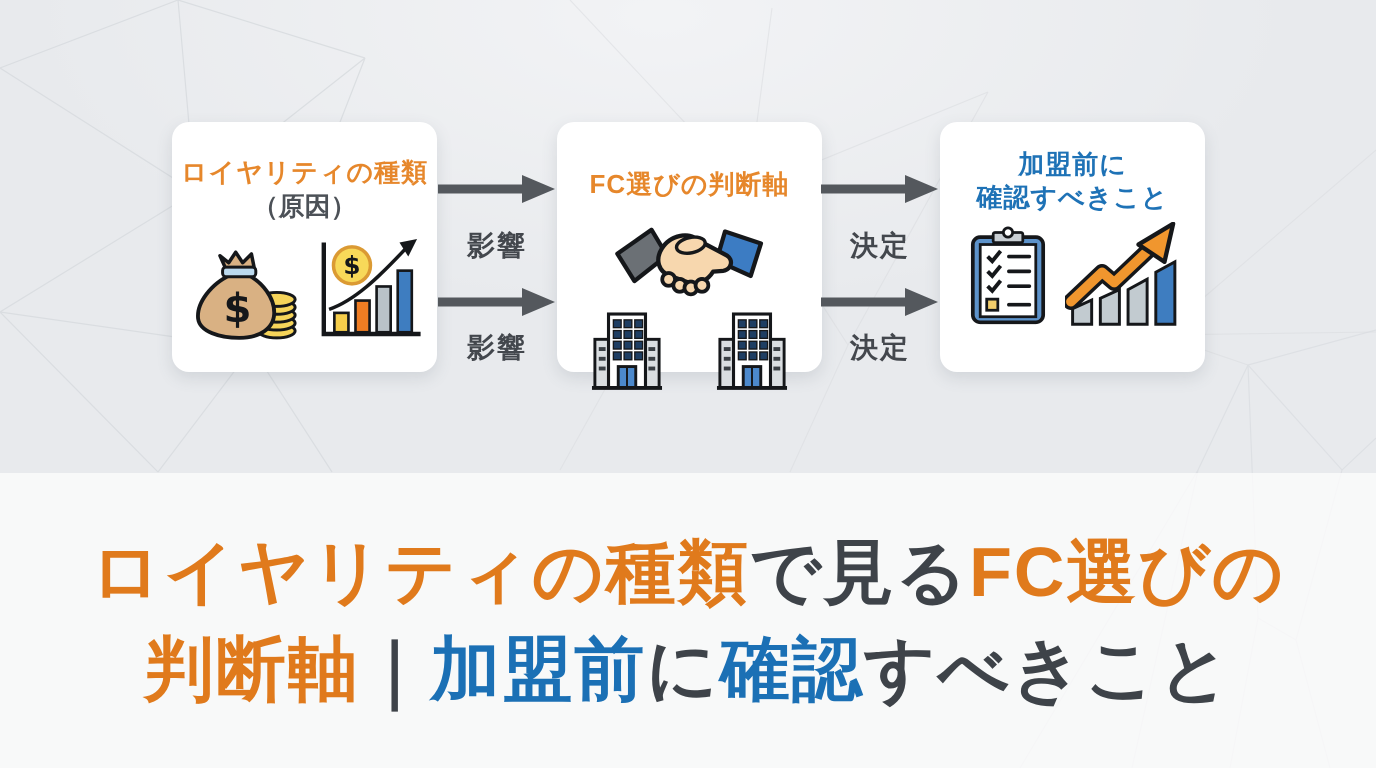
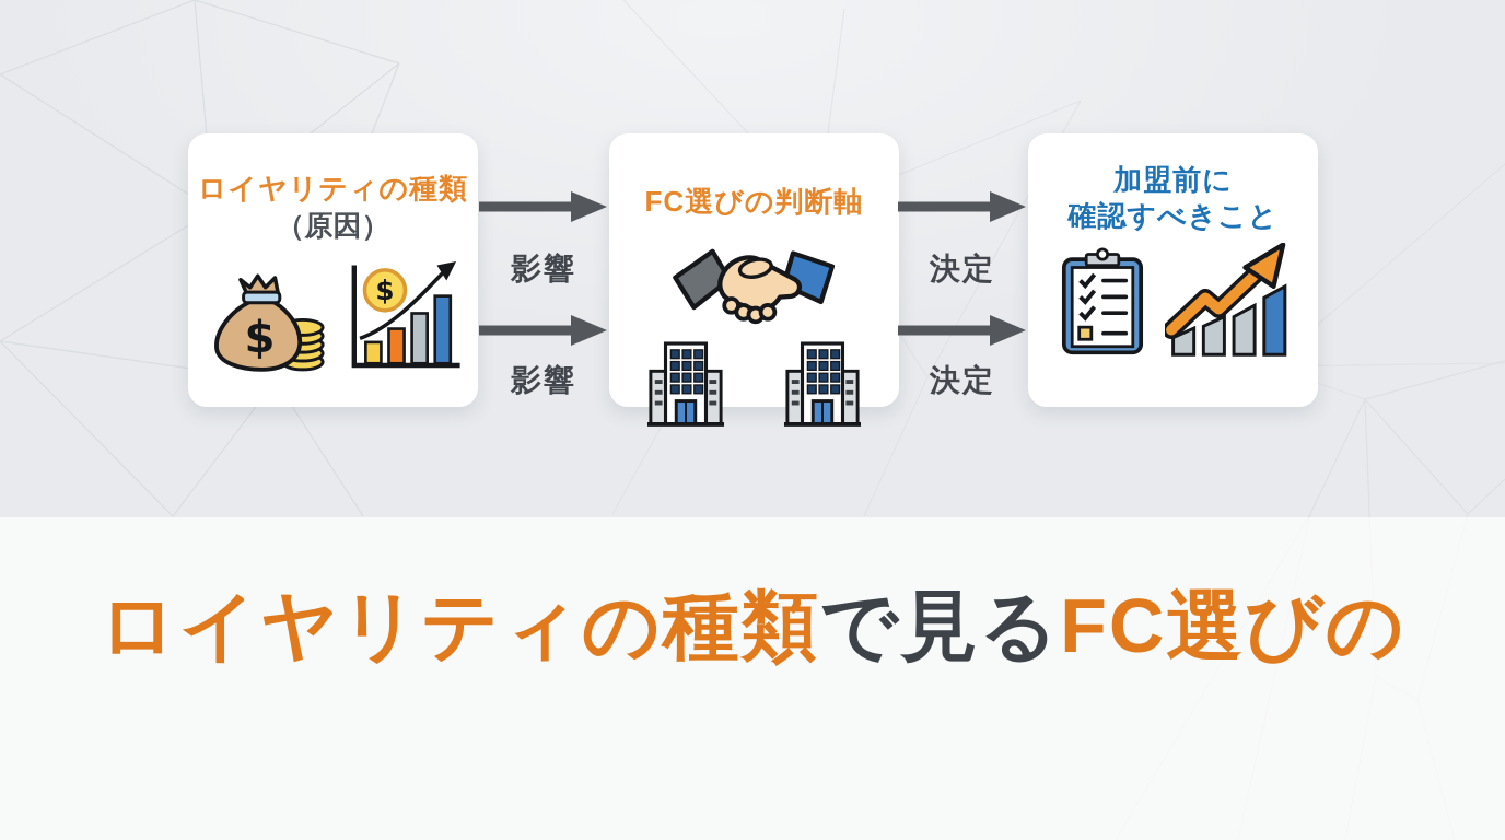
  ロイヤリティの種類
  （原因）
  $
  $
  影響
  影響
  FC選びの判断軸
  決定
  決定
  加盟前に
  確認すべきこと
  ロイヤリティの種類で見るFC選びの
- 判断軸｜加盟前に確認すべきこと
